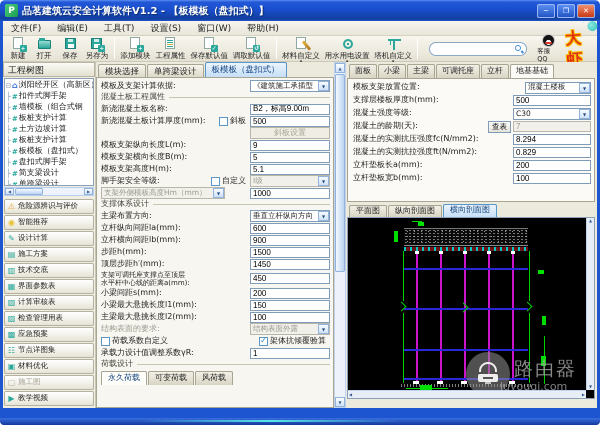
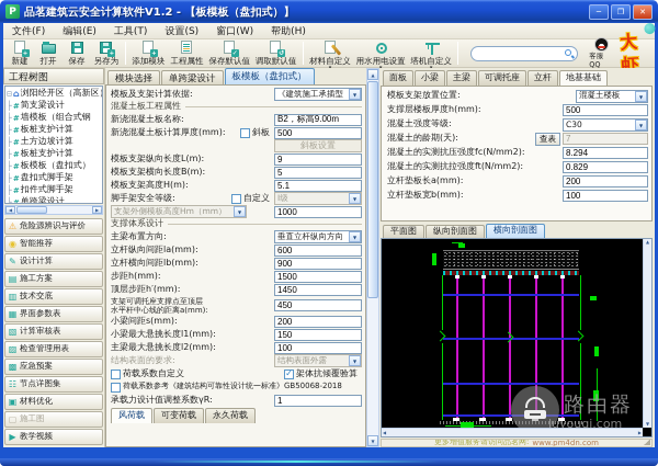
  P
  品茗建筑云安全计算软件V1.2 - 【板模板（盘扣式）】
  ─
  ❐
  ✕
  文件(F)
  编辑(E)
  工具(T)
  设置(S)
  窗口(W)
  帮助(H)
  新建
  打开
  保存
  另存为
  添加模块
  工程属性
  保存默认值
  调取默认值
  材料自定义
  用水用电设置
  塔机自定义
  客服QQ
  工程树图
  ⊟
  ⌂
  浏阳经开区（高新区
  ├
  #
- 扣件式脚手架
+ 简支梁设计
  ├
  #
  墙模板（组合式钢
  ├
  #
  板桩支护计算
  ├
  #
  土方边坡计算
  ├
  #
  板桩支护计算
  ├
  #
  板模板（盘扣式）
  ├
  #
  盘扣式脚手架
  ├
  #
- 简支梁设计
+ 扣件式脚手架
  └
  #
  单跨梁设计
  ⚠
  危险源辨识与评价
  ◉
  智能推荐
  ✎
  设计计算
  ▤
  施工方案
  ▥
  技术交底
  ▦
  界面参数表
  ▧
  计算审核表
  ▨
  检查管理用表
  ▩
  应急预案
  ☷
  节点详图集
  ▣
  材料优化
  ▢
  施工图
  ▶
  教学视频
  模块选择
  单跨梁设计
  板模板（盘扣式）
  模板及支架计算依据:
  《建筑施工承插型
  混凝土板工程属性
  新浇混凝土板名称:
  B2，标高9.00m
  新浇混凝土板计算厚度(mm):
  斜板
  500
  斜板设置
  模板支架纵向长度L(m):
  9
  模板支架横向长度B(m):
  5
  模板支架高度H(m):
  5.1
  脚手架安全等级:
  自定义
  Ⅰ级
  支架外侧模板高度Hm（mm）
  1000
  支撑体系设计
  主梁布置方向:
  垂直立杆纵向方向
  立杆纵向间距la(mm):
  600
  立杆横向间距lb(mm):
  900
  步距h(mm):
  1500
  顶层步距h′(mm):
  1450
  支架可调托座支撑点至顶层
  水平杆中心线的距离a(mm):
  450
  小梁间距s(mm):
  200
  小梁最大悬挑长度l1(mm):
  150
  主梁最大悬挑长度l2(mm):
  100
  结构表面的要求:
  结构表面外露
  荷载系数自定义
  ✓
  架体抗倾覆验算
+ 荷载系数参考《建筑结构可靠性设计统一标准》GB50068-2018
  承载力设计值调整系数γR:
  1
- 荷载设计
- 永久荷载
+ 风荷载
  可变荷载
- 风荷载
+ 永久荷载
  面板
  小梁
  主梁
  可调托座
  立杆
  地基基础
  模板支架放置位置:
  混凝土楼板
  支撑层楼板厚度h(mm):
  500
  混凝土强度等级:
  C30
  混凝土的龄期(天):
  查表
  7
  混凝土的实测抗压强度fc(N/mm2):
  8.294
  混凝土的实测抗拉强度ft(N/mm2):
  0.829
  立杆垫板长a(mm):
  200
  立杆垫板宽b(mm):
  100
  平面图
  纵向剖面图
  横向剖面图
  路由器
  luyouqi.com
+ 更多增值服务请访问品茗网:
+ www.pm4dn.com
